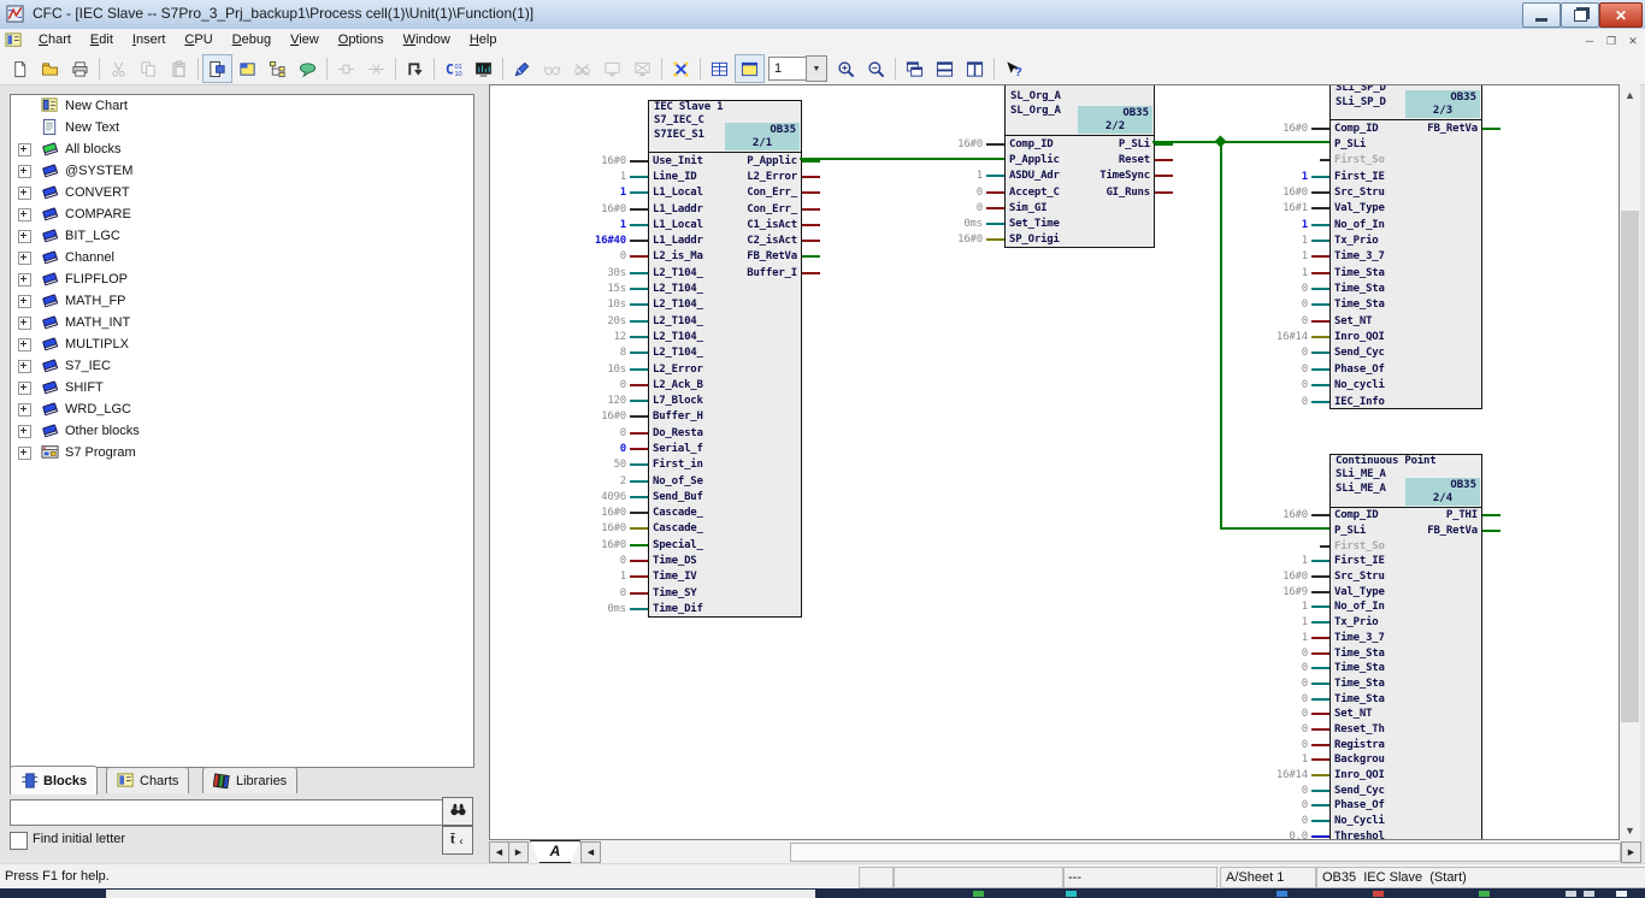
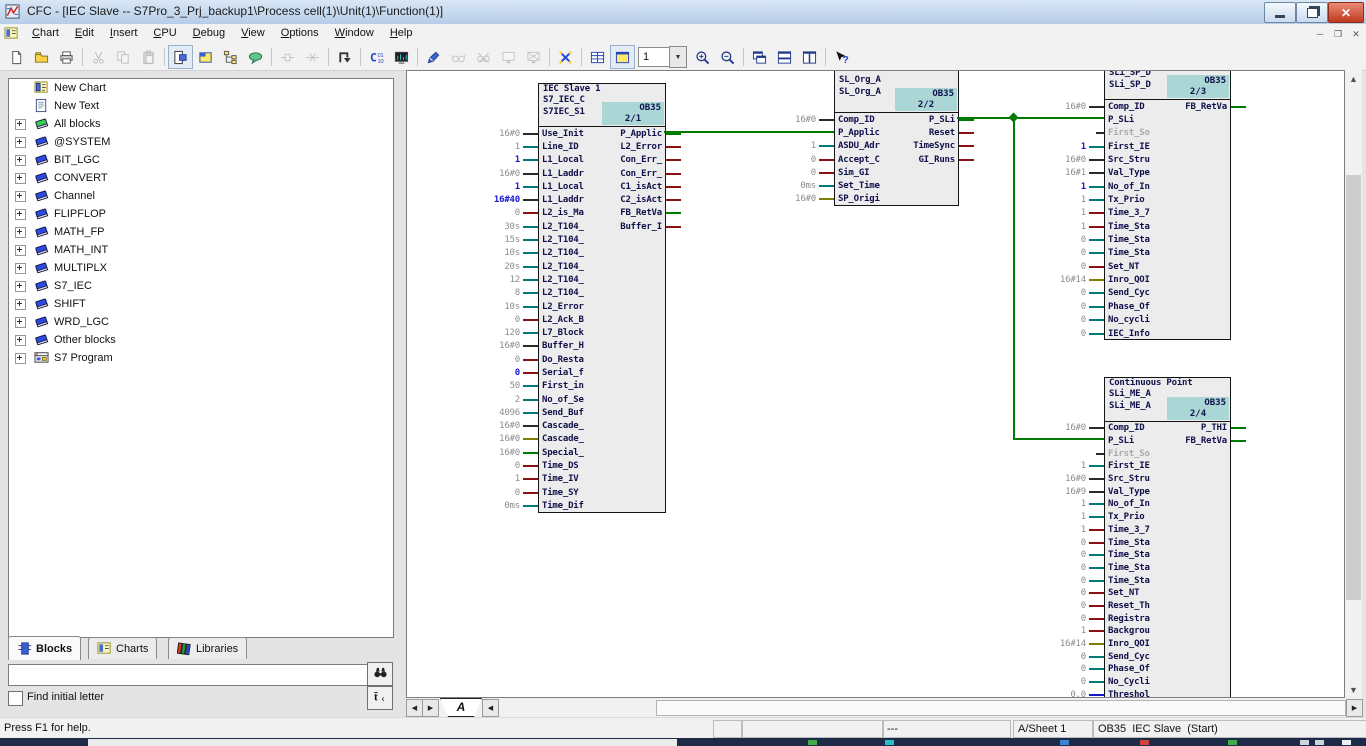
  CFC - [IEC Slave -- S7Pro_3_Prj_backup1\Process cell(1)\Unit(1)\Function(1)]
  ✕
  Chart Edit Insert CPU Debug View Options Window Help
  ─
  ❐
  ✕
  C
  1
  ?
  New Chart
  New Text
  All blocks
  @SYSTEM
- CONVERT
+ BIT_LGC
- COMPARE
- BIT_LGC
+ CONVERT
  Channel
  FLIPFLOP
  MATH_FP
  MATH_INT
  MULTIPLX
  S7_IEC
  SHIFT
  WRD_LGC
  Other blocks
  S7 Program
  Blocks
  Charts
  Libraries
  t̄
  ‹
  Find initial letter
  IEC Slave 1
  S7_IEC_C
  S7IEC_S1
  OB35
  2/1
  Use_Init
  16#0
  P_Applic
  Line_ID
  1
  L2_Error
  L1_Local
  1
  Con_Err_
  L1_Laddr
  16#0
  Con_Err_
  L1_Local
  1
  C1_isAct
  L1_Laddr
  16#40
  C2_isAct
  L2_is_Ma
  0
  FB_RetVa
  L2_T104_
  30s
  Buffer_I
  L2_T104_
  15s
  L2_T104_
  10s
  L2_T104_
  20s
  L2_T104_
  12
  L2_T104_
  8
  L2_Error
  10s
  L2_Ack_B
  0
  L7_Block
  120
  Buffer_H
  16#0
  Do_Resta
  0
  Serial_f
  0
  First_in
  50
  No_of_Se
  2
  Send_Buf
  4096
  Cascade_
  16#0
  Cascade_
  16#0
  Special_
  16#0
  Time_DS
  0
  Time_IV
  1
  Time_SY
  0
  Time_Dif
  0ms
  SL_Org_A
  SL_Org_A
  OB35
  2/2
  Comp_ID
  16#0
  P_SLi
  P_Applic
  Reset
  ASDU_Adr
  1
  TimeSync
  Accept_C
  0
  GI_Runs
  Sim_GI
  0
  Set_Time
  0ms
  SP_Origi
  16#0
  SLi_SP_D
  SLi_SP_D
  OB35
  2/3
  Comp_ID
  16#0
  FB_RetVa
  P_SLi
  First_So
  First_IE
  1
  Src_Stru
  16#0
  Val_Type
  16#1
  No_of_In
  1
  Tx_Prio
  1
  Time_3_7
  1
  Time_Sta
  1
  Time_Sta
  0
  Time_Sta
  0
  Set_NT
  0
  Inro_QOI
  16#14
  Send_Cyc
  0
  Phase_Of
  0
  No_cycli
  0
  IEC_Info
  0
  Continuous Point
  SLi_ME_A
  SLi_ME_A
  OB35
  2/4
  Comp_ID
  16#0
  P_THI
  P_SLi
  FB_RetVa
  First_So
  First_IE
  1
  Src_Stru
  16#0
  Val_Type
  16#9
  No_of_In
  1
  Tx_Prio
  1
  Time_3_7
  1
  Time_Sta
  0
  Time_Sta
  0
  Time_Sta
  0
  Time_Sta
  0
  Set_NT
  0
  Reset_Th
  0
  Registra
  0
  Backgrou
  1
  Inro_QOI
  16#14
  Send_Cyc
  0
  Phase_Of
  0
  No_Cycli
  0
  Threshol
  0.0
  ▲
  ▼
  A
  Press F1 for help.
  ---
  A/Sheet 1
  OB35 IEC Slave (Start)
